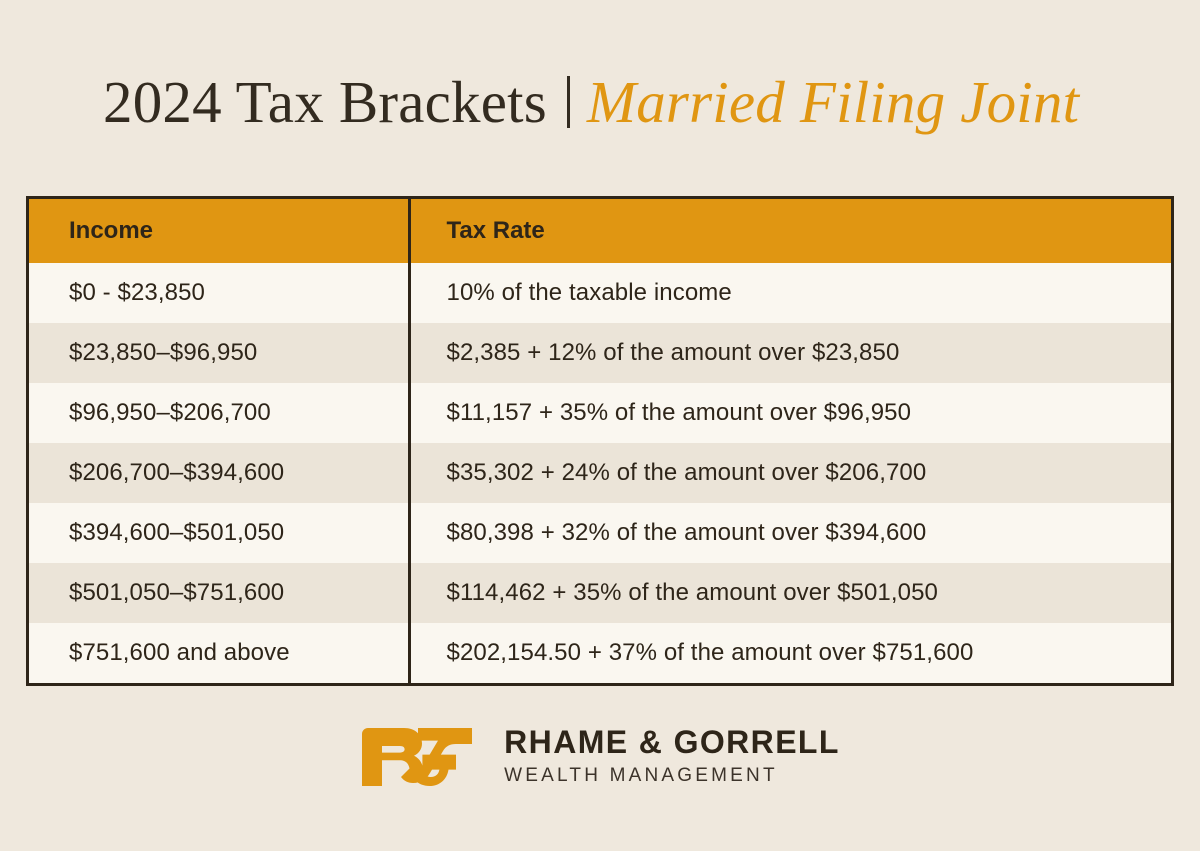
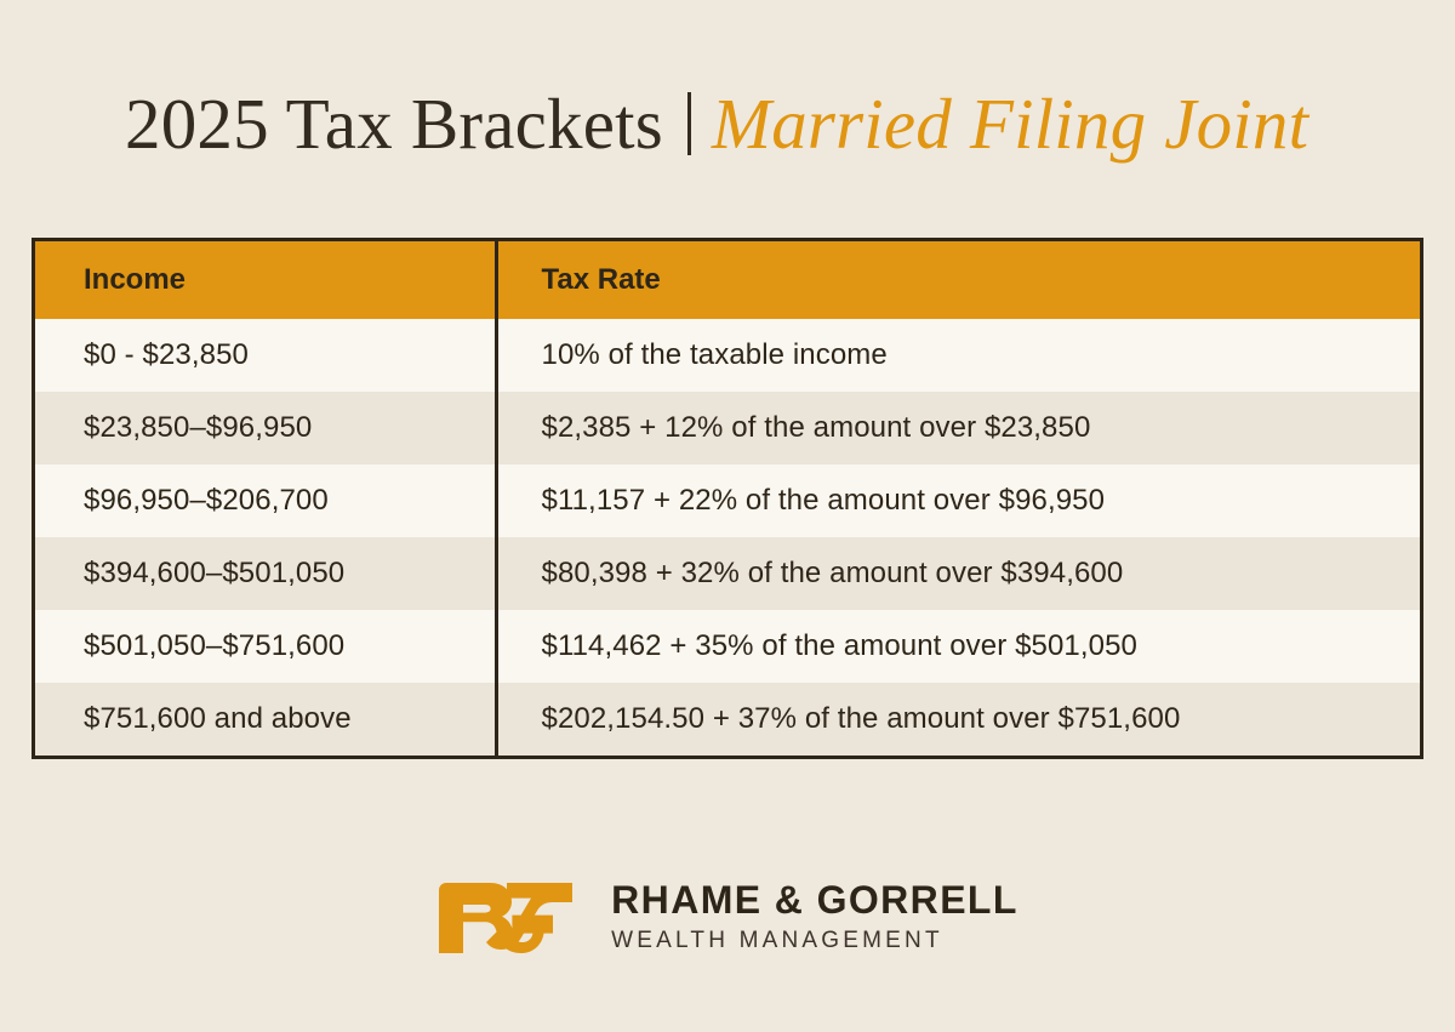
- 2024 Tax Brackets
+ 2025 Tax Brackets
  Married Filing Joint
  Income	Tax Rate
  $0 - $23,850	10% of the taxable income
  $23,850–$96,950	$2,385 + 12% of the amount over $23,850
- $96,950–$206,700	$11,157 + 35% of the amount over $96,950
+ $96,950–$206,700	$11,157 + 22% of the amount over $96,950
- $206,700–$394,600	$35,302 + 24% of the amount over $206,700
  $394,600–$501,050	$80,398 + 32% of the amount over $394,600
  $501,050–$751,600	$114,462 + 35% of the amount over $501,050
  $751,600 and above	$202,154.50 + 37% of the amount over $751,600
  RHAME & GORRELL
  WEALTH MANAGEMENT
